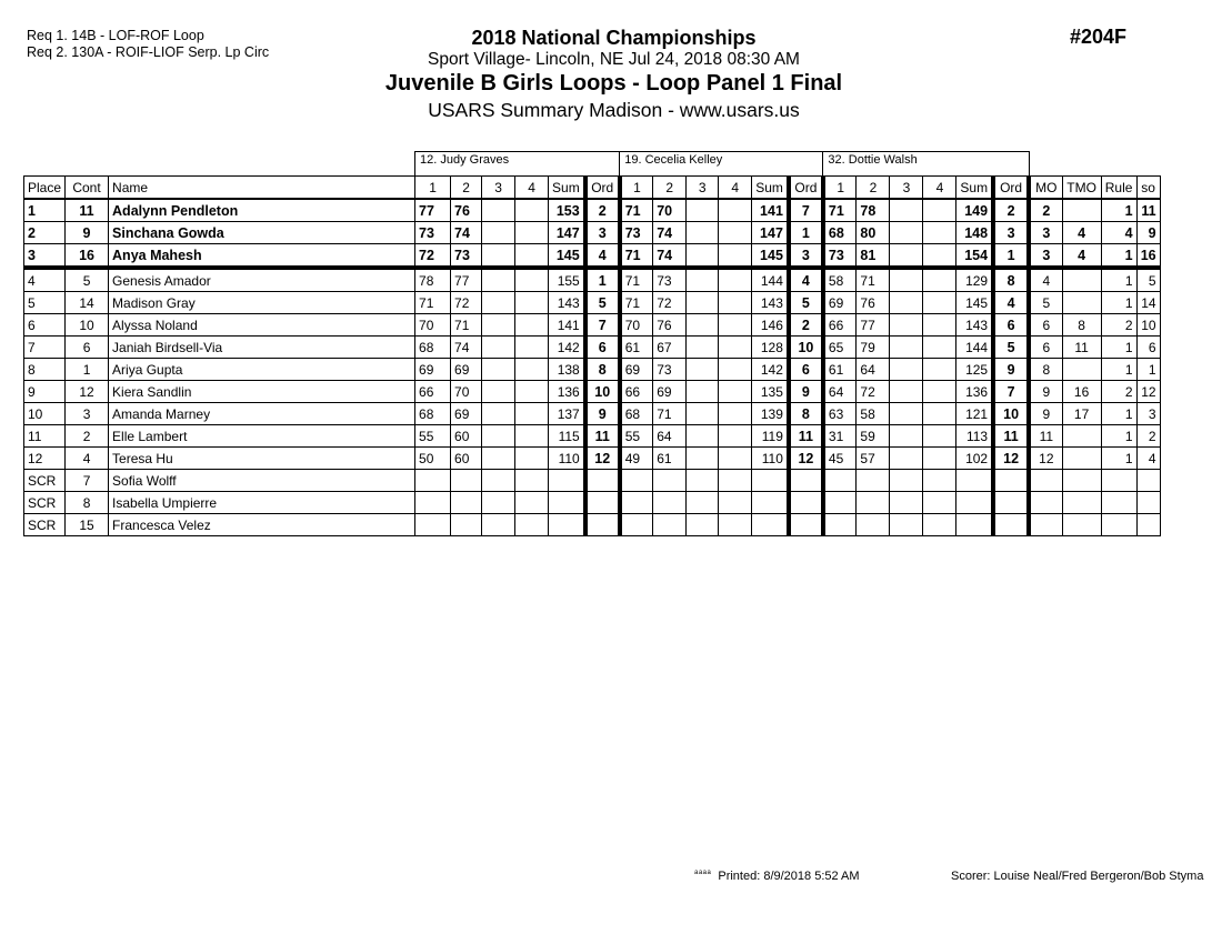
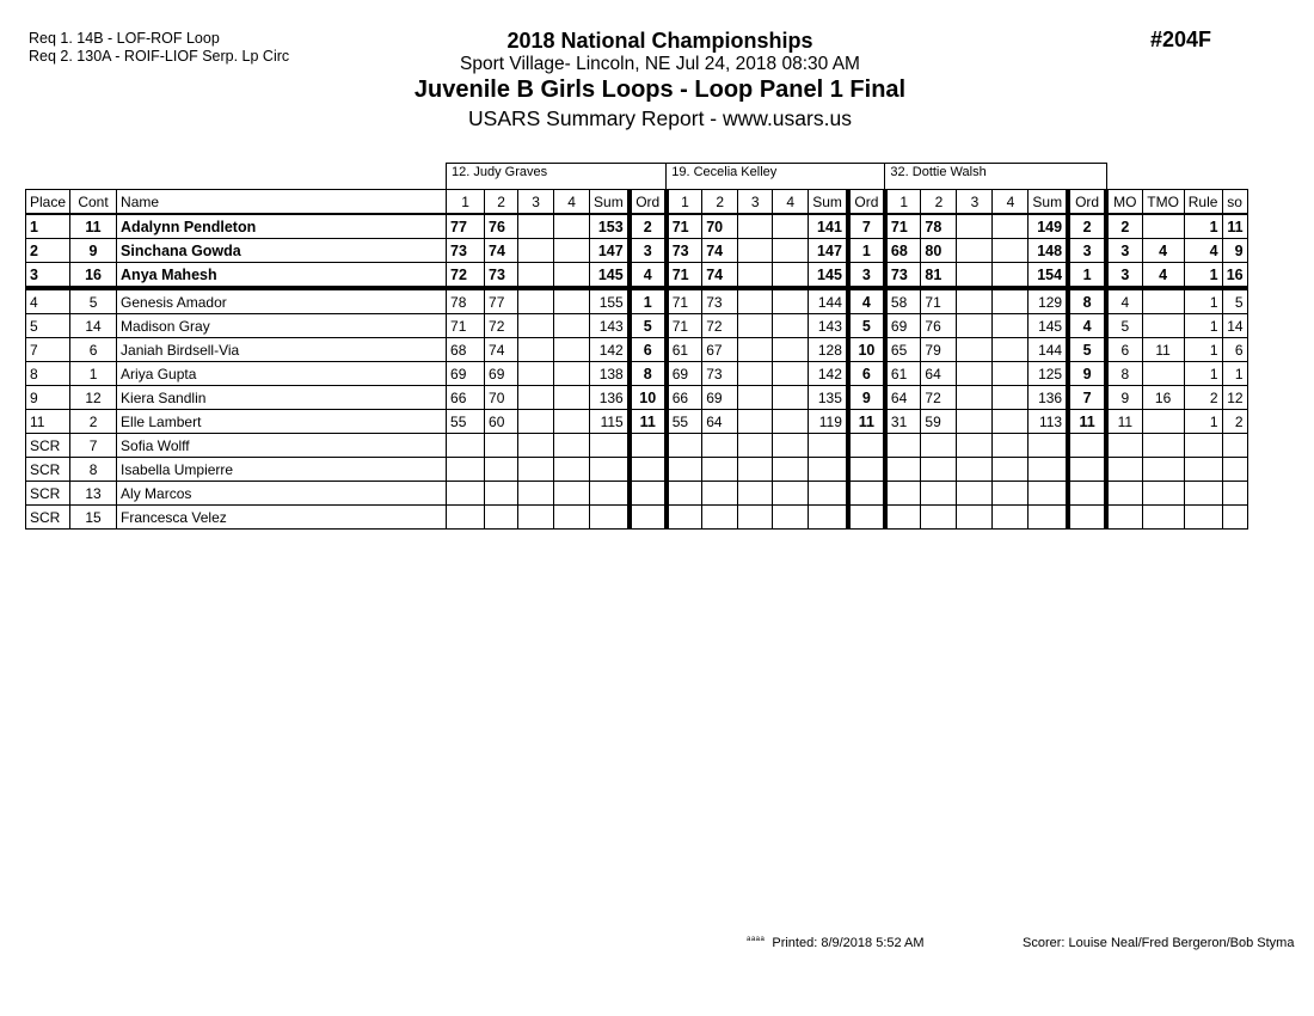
  Req 1. 14B - LOF-ROF Loop
  Req 2. 130A - ROIF-LIOF Serp. Lp Circ
  2018 National Championships
  Sport Village- Lincoln, NE Jul 24, 2018 08:30 AM
  Juvenile B Girls Loops - Loop Panel 1 Final
- USARS Summary Madison - www.usars.us
+ USARS Summary Report - www.usars.us
  #204F
  	12. Judy Graves	19. Cecelia Kelley	32. Dottie Walsh
  Place	Cont	Name	1	2	3	4	Sum	Ord	1	2	3	4	Sum	Ord	1	2	3	4	Sum	Ord	MO	TMO	Rule	so
  1	11	Adalynn Pendleton	77	76			153	2	71	70			141	7	71	78			149	2	2		1	11
  2	9	Sinchana Gowda	73	74			147	3	73	74			147	1	68	80			148	3	3	4	4	9
  3	16	Anya Mahesh	72	73			145	4	71	74			145	3	73	81			154	1	3	4	1	16
  4	5	Genesis Amador	78	77			155	1	71	73			144	4	58	71			129	8	4		1	5
  5	14	Madison Gray	71	72			143	5	71	72			143	5	69	76			145	4	5		1	14
- 6	10	Alyssa Noland	70	71			141	7	70	76			146	2	66	77			143	6	6	8	2	10
  7	6	Janiah Birdsell-Via	68	74			142	6	61	67			128	10	65	79			144	5	6	11	1	6
  8	1	Ariya Gupta	69	69			138	8	69	73			142	6	61	64			125	9	8		1	1
  9	12	Kiera Sandlin	66	70			136	10	66	69			135	9	64	72			136	7	9	16	2	12
- 10	3	Amanda Marney	68	69			137	9	68	71			139	8	63	58			121	10	9	17	1	3
  11	2	Elle Lambert	55	60			115	11	55	64			119	11	31	59			113	11	11		1	2
- 12	4	Teresa Hu	50	60			110	12	49	61			110	12	45	57			102	12	12		1	4
  SCR	7	Sofia Wolff
  SCR	8	Isabella Umpierre
+ SCR	13	Aly Marcos
  SCR	15	Francesca Velez
  Printed: 8/9/2018 5:52 AM
  Scorer: Louise Neal/Fred Bergeron/Bob Styma
